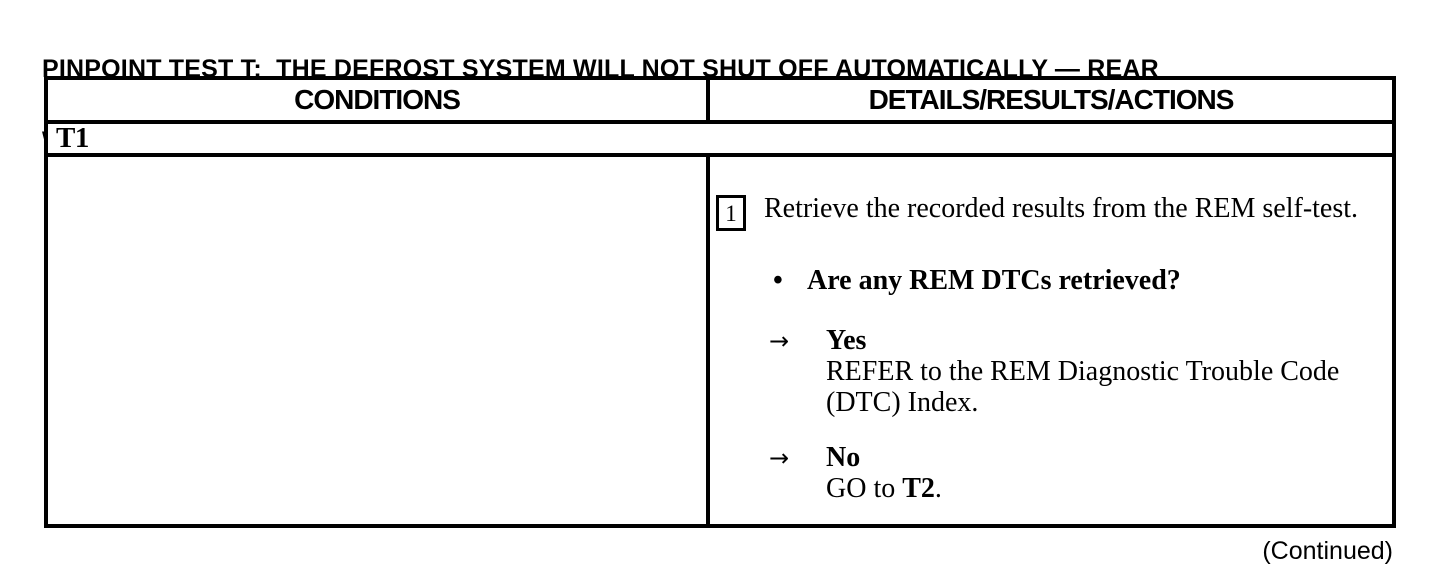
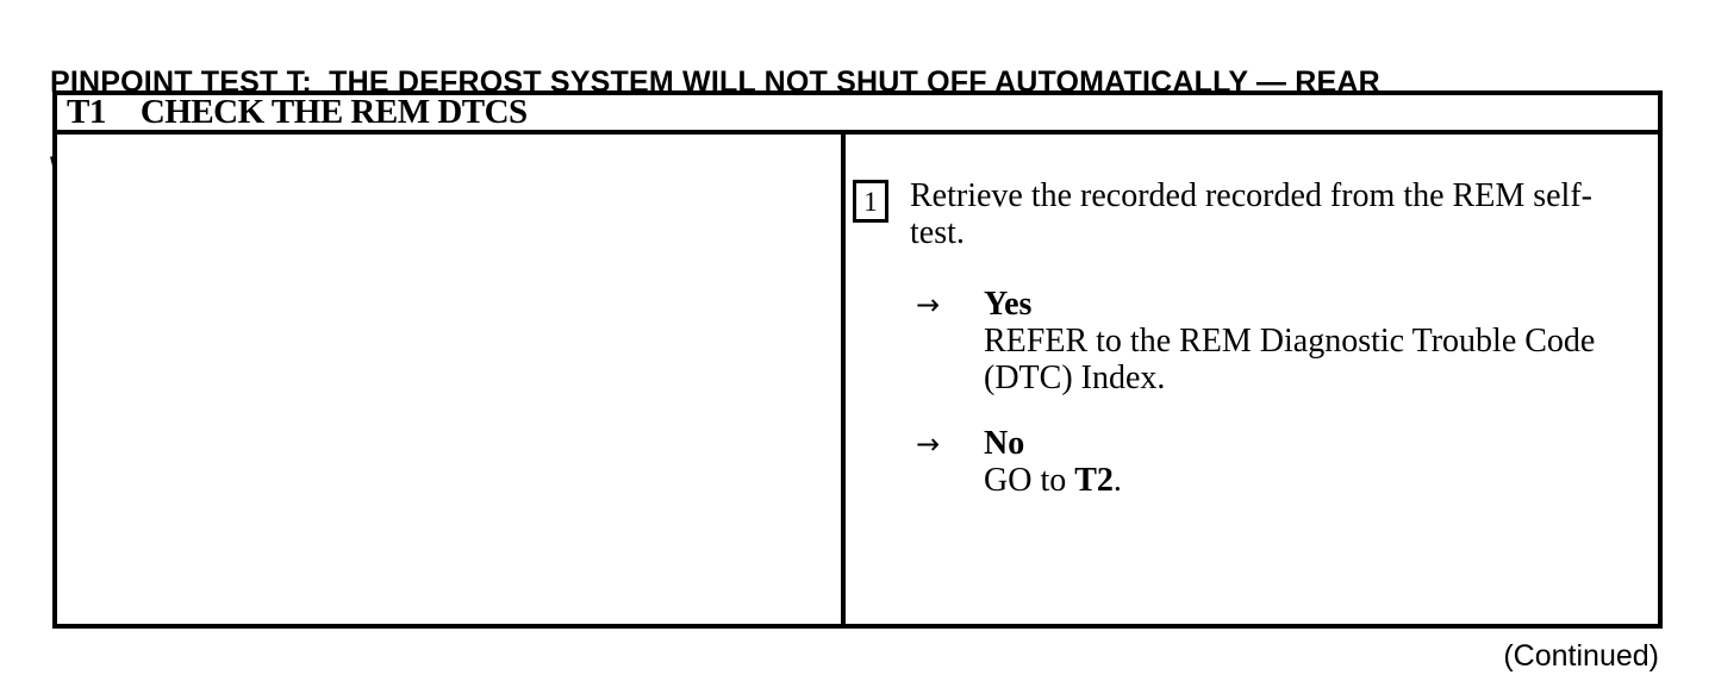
  PINPOINT TEST T: THE DEFROST SYSTEM WILL NOT SHUT OFF AUTOMATICALLY — REAR
- CONDITIONS
- DETAILS/RESULTS/ACTIONS
  T1
+ CHECK THE REM DTCS
  1
- Retrieve the recorded results from the REM self-test.
+ Retrieve the recorded recorded from the REM self-test.
- •
- Are any REM DTCs retrieved?
  →
  Yes
  REFER to the REM Diagnostic Trouble Code (DTC) Index.
  →
  No
  GO to T2.
  (Continued)
